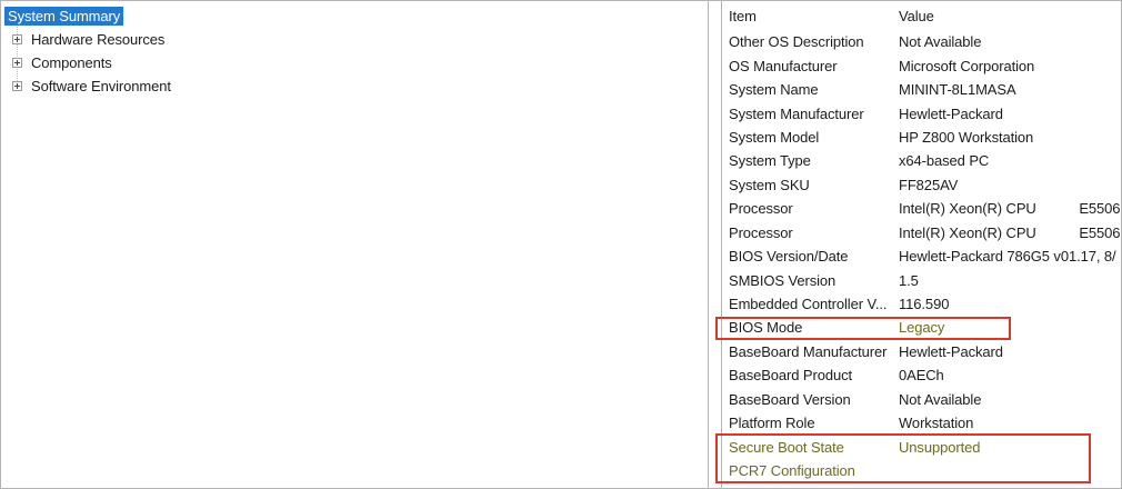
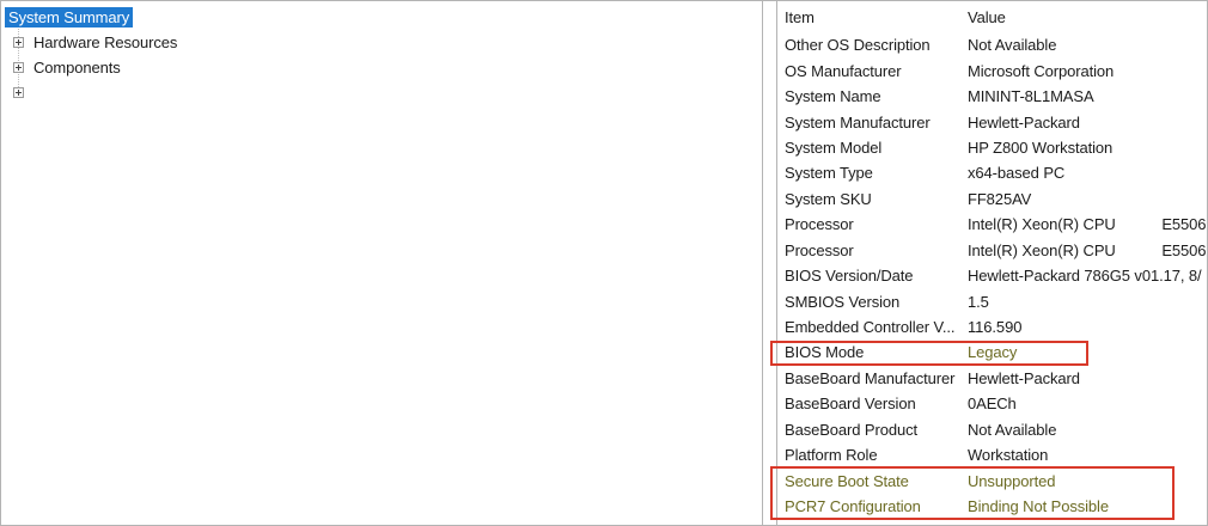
  System Summary
  Hardware Resources
  Components
- Software Environment
  Item
  Value
  Other OS Description
  Not Available
  OS Manufacturer
  Microsoft Corporation
  System Name
  MININT-8L1MASA
  System Manufacturer
  Hewlett-Packard
  System Model
  HP Z800 Workstation
  System Type
  x64-based PC
  System SKU
  FF825AV
  Processor
  Intel(R) Xeon(R) CPU E5506
  Processor
  Intel(R) Xeon(R) CPU E5506
  BIOS Version/Date
  Hewlett-Packard 786G5 v01.17, 8/
  SMBIOS Version
  1.5
  Embedded Controller V...
  116.590
  BIOS Mode
  Legacy
  BaseBoard Manufacturer
  Hewlett-Packard
- BaseBoard Product
+ BaseBoard Version
  0AECh
- BaseBoard Version
+ BaseBoard Product
  Not Available
  Platform Role
  Workstation
  Secure Boot State
  Unsupported
  PCR7 Configuration
+ Binding Not Possible
